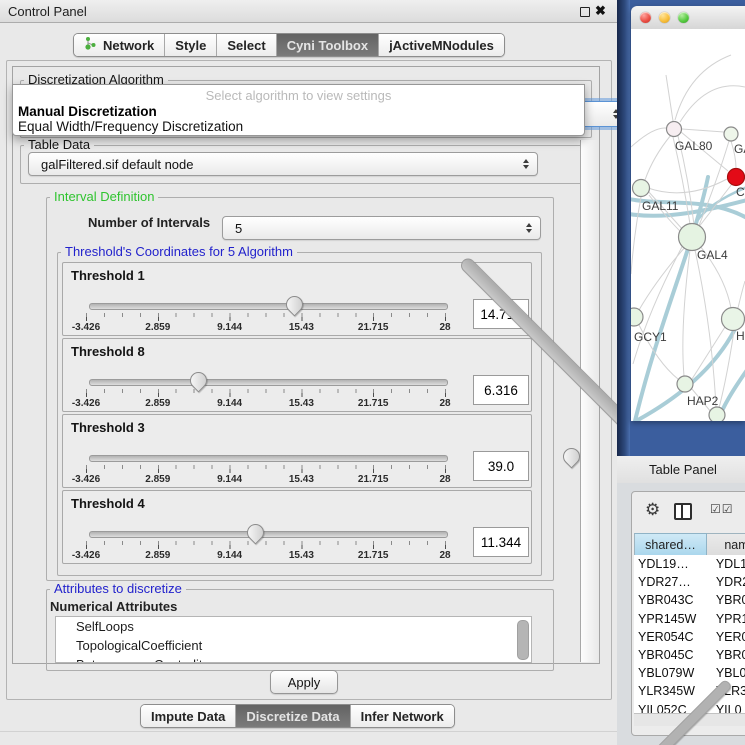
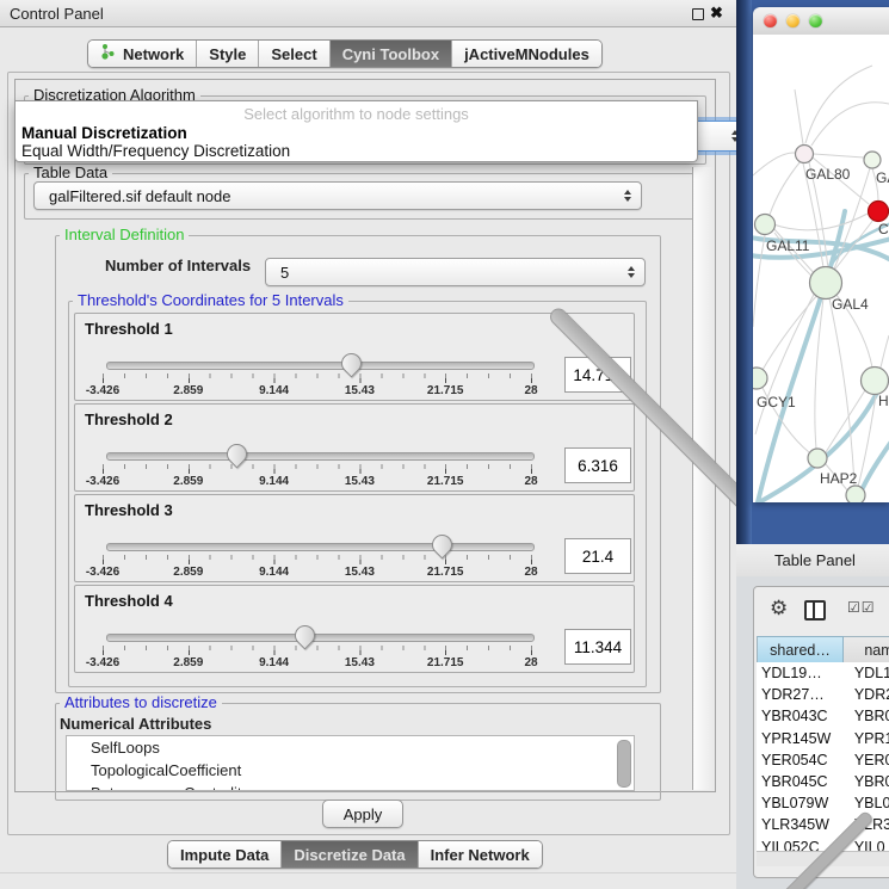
  Control Panel
  ✖
  Network
  Style
  Select
  Cyni Toolbox
  jActiveMNodules
  Discretization Algorithm
  Table Data
  galFiltered.sif default node
  Interval Definition
  Number of Intervals
  5
- Threshold's Coordinates for 5 Algorithm
+ Threshold's Coordinates for 5 Intervals
  Threshold 1
  -3.426
  2.859
  9.144
  15.43
  21.715
  28
- Threshold 8
+ Threshold 2
  -3.426
  2.859
  9.144
  15.43
  21.715
  28
  6.316
  Threshold 3
  -3.426
  2.859
  9.144
  15.43
  21.715
  28
- 39.0
+ 21.4
  Threshold 4
  -3.426
  2.859
  9.144
  15.43
  21.715
  28
  11.344
  Attributes to discretize
  Numerical Attributes
  SelfLoops
  TopologicalCoefficient
  Apply
  Impute Data
  Discretize Data
  Infer Network
- Select algorithm to view settings
+ Select algorithm to node settings
  Manual Discretization
  Equal Width/Frequency Discretization
  GAL80
  C
  GAL11
  GAL4
  GCY1
  H
  HAP2
  Table Panel
  ⚙
  ☑☑
  shared…
  nam
  YDL19…
  YDL1
  YDR27…
  YDR
  YBR043C
  YBR
  YPR145W
  YPR
  YER054C
  YER
  YBR045C
  YBR
  YBL079W
  YBL0
  YLR345W
  YIL052C
  YIL0
